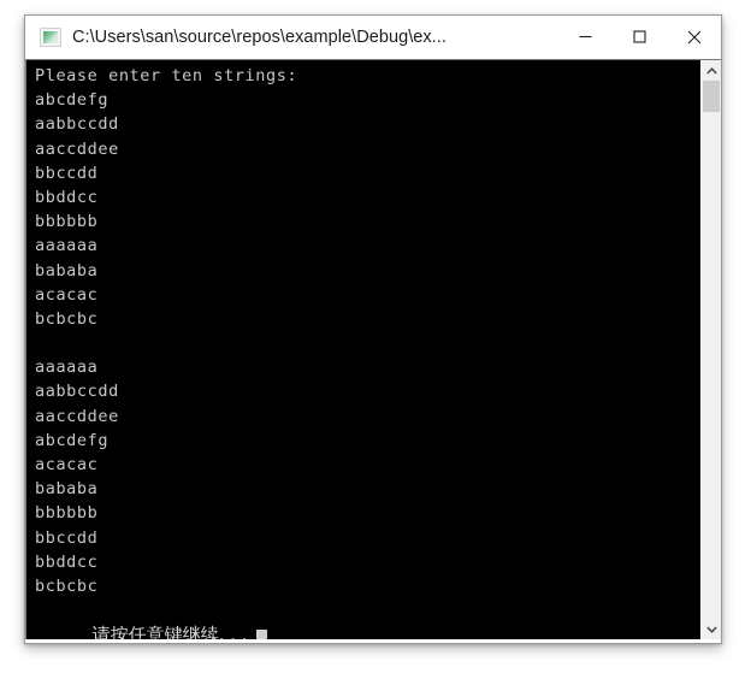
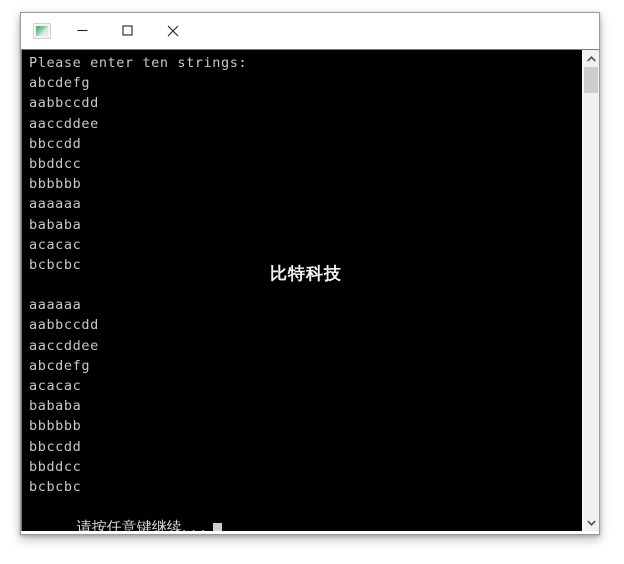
- C:\Users\san\source\repos\example\Debug\ex...
  Please enter ten strings:
  abcdefg
  aabbccdd
  aaccddee
  bbccdd
  bbddcc
  bbbbbb
  aaaaaa
  bababa
  acacac
  bcbcbc
  aaaaaa
  aabbccdd
  aaccddee
  abcdefg
  acacac
  bababa
  bbbbbb
  bbccdd
  bbddcc
  bcbcbc
  请按任意键继续. . .
+ 比特科技
